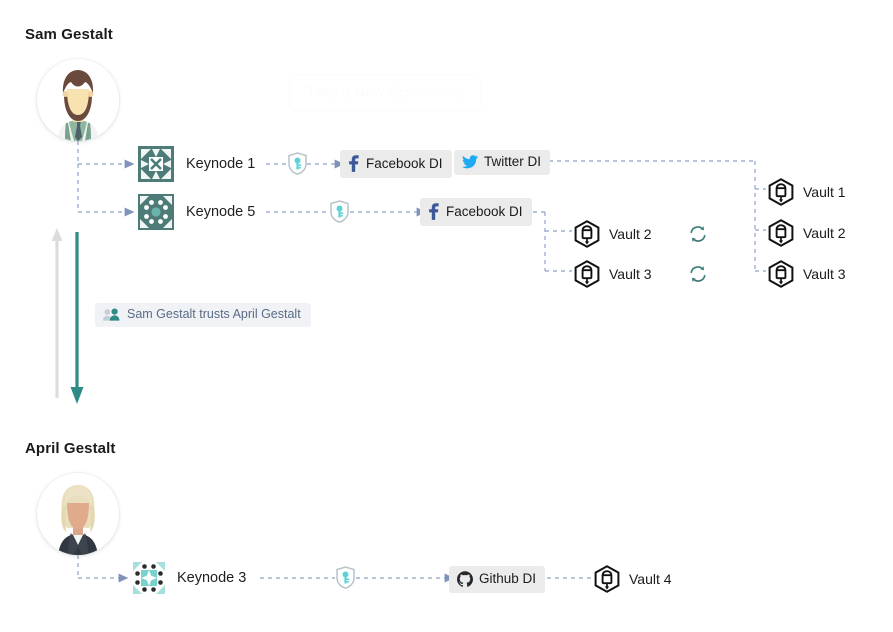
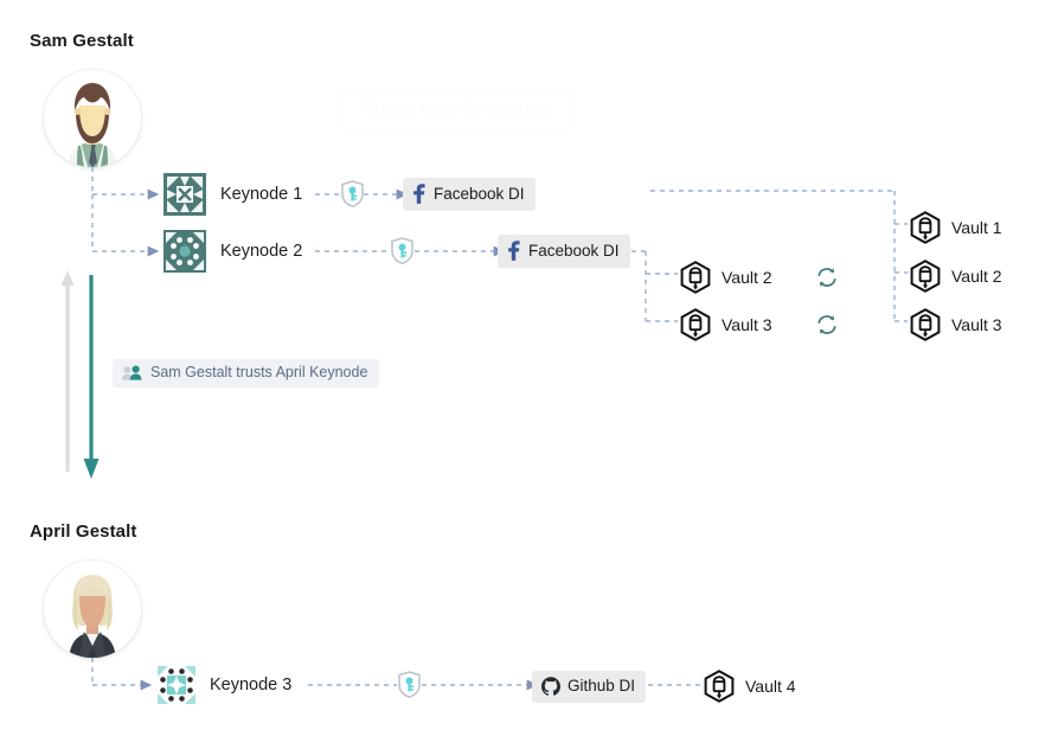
  Sam Gestalt
  Keynode 1
  Facebook DI
- Twitter DI
- Keynode 5
+ Keynode 2
  Facebook DI
  Vault 2
  Vault 3
  Vault 1
  Vault 2
  Vault 3
- Sam Gestalt trusts April Gestalt
+ Sam Gestalt trusts April Keynode
  April Gestalt
  Keynode 3
  Github DI
  Vault 4
